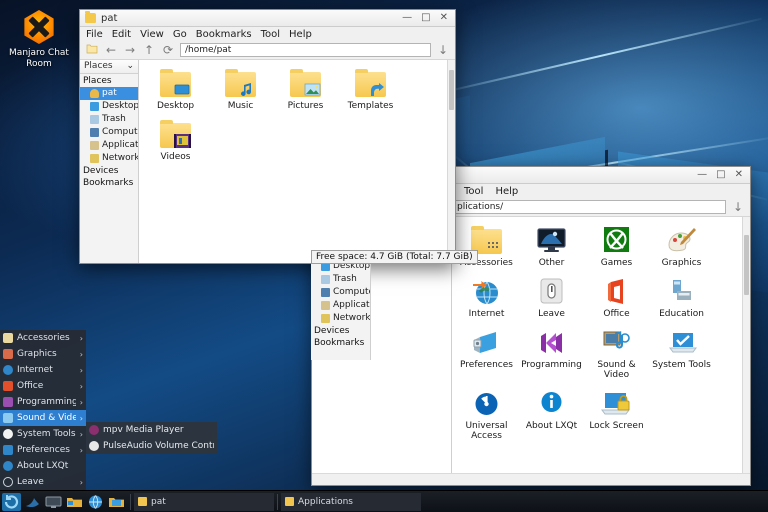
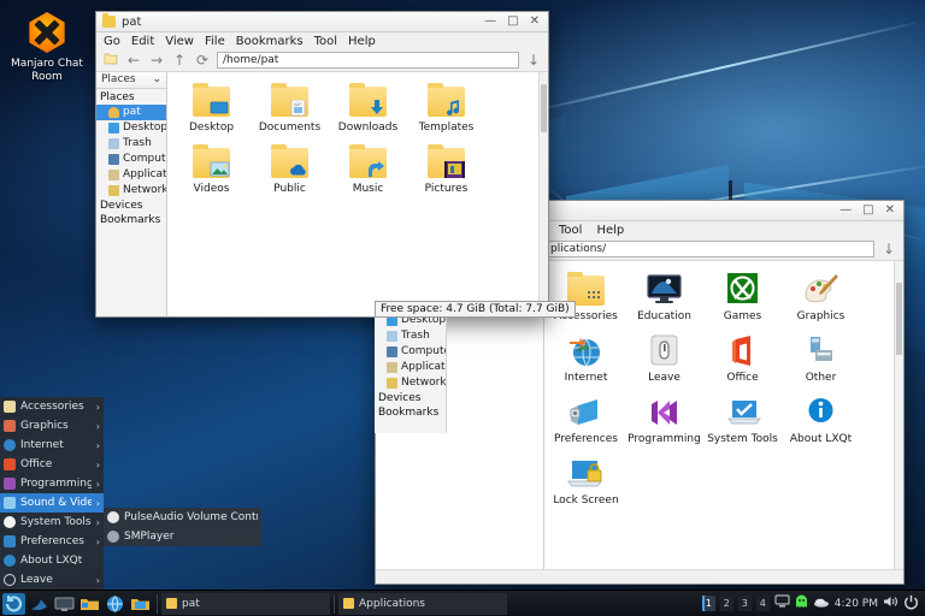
  Manjaro Chat
  Room
  pat
  —
  □
  ✕
- File
+ Go
  Edit
  View
- Go
+ File
  Bookmarks
  Tool
  Help
  ←
  →
  ↑
  ⟳
  /home/pat
  ↓
  Places
  ⌄
  Places
  pat
  Desktop
  Trash
  Comput
  Network
  Devices
  Bookmarks
  Desktop
+ Documents
+ Downloads
- Music
+ Templates
- Pictures
+ Videos
+ Public
- Templates
+ Music
- Videos
+ Pictures
  Free space: 4.7 GiB (Total: 7.7 GiB)
  —
  □
  ✕
  Tool
  Help
  plications/
  ↓
  essories
- Other
+ Education
  Games
  Graphics
  Internet
  Leave
  Office
- Education
+ Other
  Preferences
  Programming
- Sound & Video
  System Tools
- Universal Access
  About LXQt
  Lock Screen
  Desktop
  Trash
  Comput
  Network
  Devices
  Bookmarks
  Accessories
  ›
  Graphics
  ›
  Internet
  ›
  Office
  ›
  Programming
  ›
  Sound & Vide
  ›
  System Tools
  ›
  Preferences
  ›
  About LXQt
  Leave
  ›
- mpv Media Player
  PulseAudio Volume Cont
+ SMPlayer
  pat
  Applications
+ 1
+ 2
+ 3
+ 4
+ 4:20 PM
